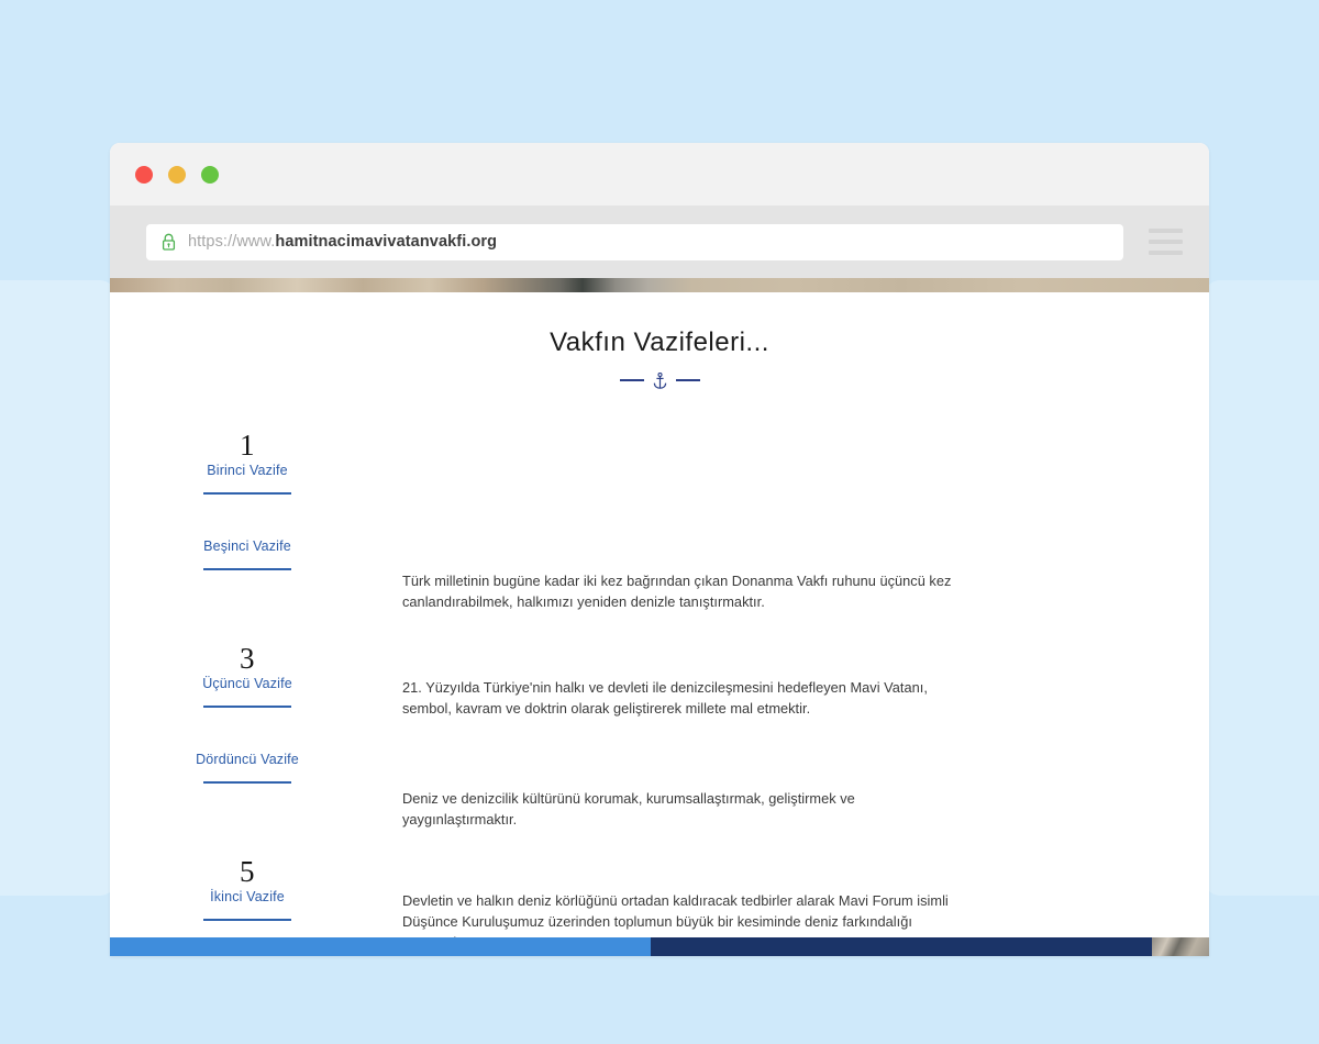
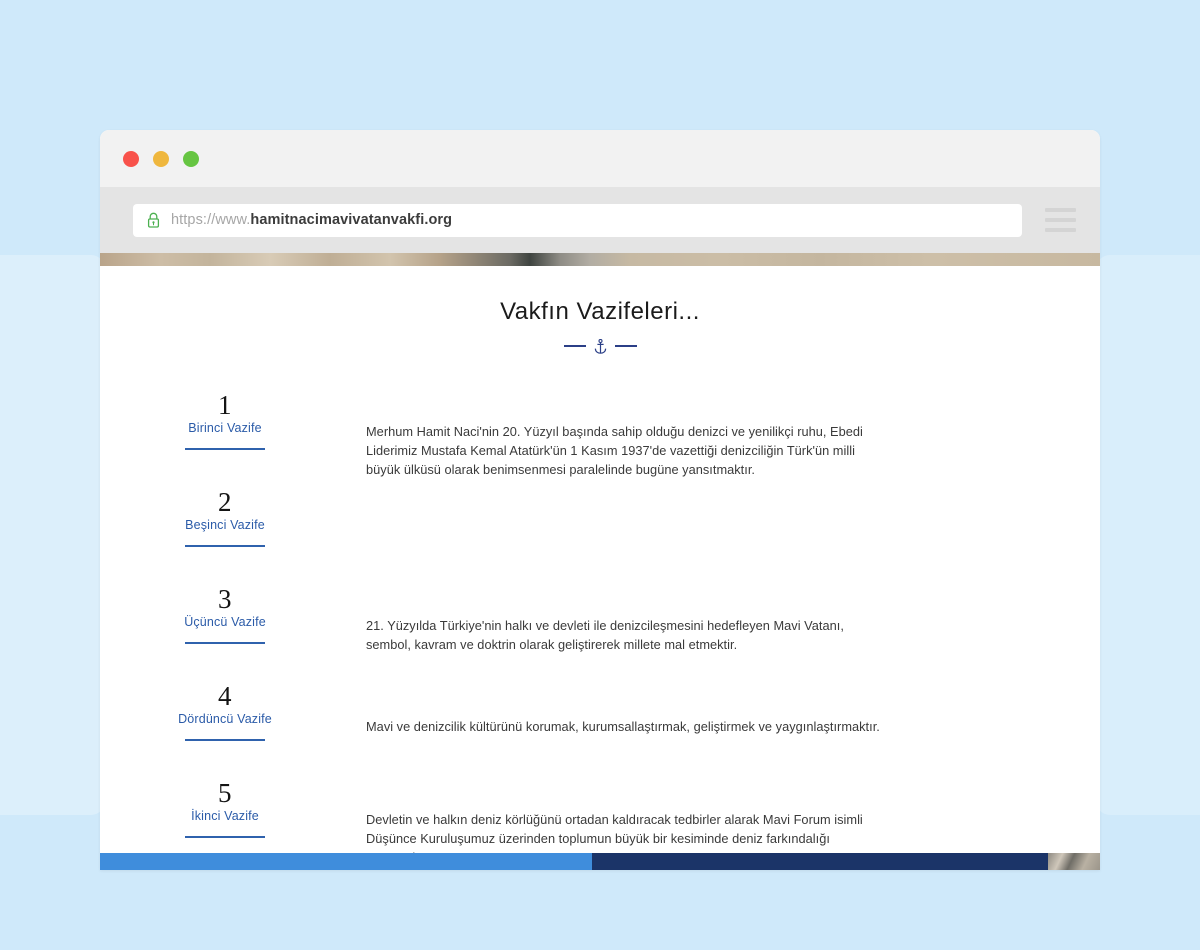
  https://www.hamitnacimavivatanvakfi.org
  Vakfın Vazifeleri...
  1
  Birinci Vazife
+ Merhum Hamit Naci'nin 20. Yüzyıl başında sahip olduğu denizci ve yenilikçi ruhu, Ebedi Liderimiz Mustafa Kemal Atatürk'ün 1 Kasım 1937'de vazettiği denizciliğin Türk'ün milli büyük ülküsü olarak benimsenmesi paralelinde bugüne yansıtmaktır.
+ 2
  Beşinci Vazife
- Türk milletinin bugüne kadar iki kez bağrından çıkan Donanma Vakfı ruhunu üçüncü kez canlandırabilmek, halkımızı yeniden denizle tanıştırmaktır.
  3
  Üçüncü Vazife
  21. Yüzyılda Türkiye'nin halkı ve devleti ile denizcileşmesini hedefleyen Mavi Vatanı, sembol, kavram ve doktrin olarak geliştirerek millete mal etmektir.
+ 4
  Dördüncü Vazife
- Deniz ve denizcilik kültürünü korumak, kurumsallaştırmak, geliştirmek ve yaygınlaştırmaktır.
+ Mavi ve denizcilik kültürünü korumak, kurumsallaştırmak, geliştirmek ve yaygınlaştırmaktır.
  5
  İkinci Vazife
  Devletin ve halkın deniz körlüğünü ortadan kaldıracak tedbirler alarak Mavi Forum isimli Düşünce Kuruluşumuz üzerinden toplumun büyük bir kesiminde deniz farkındalığı
